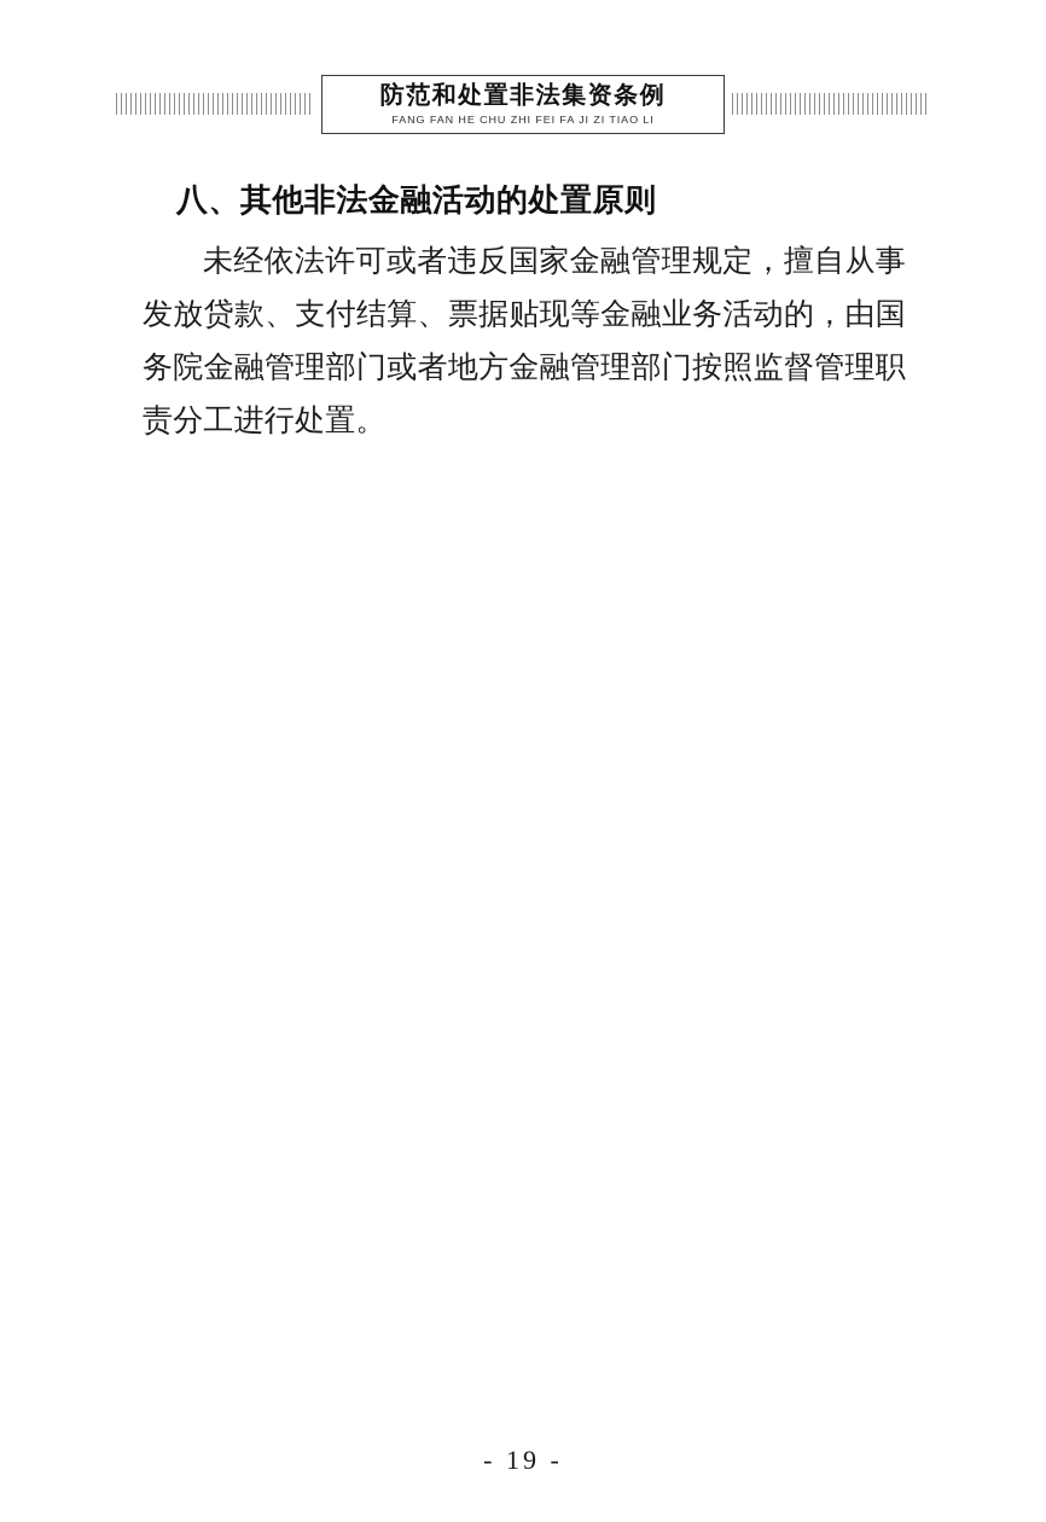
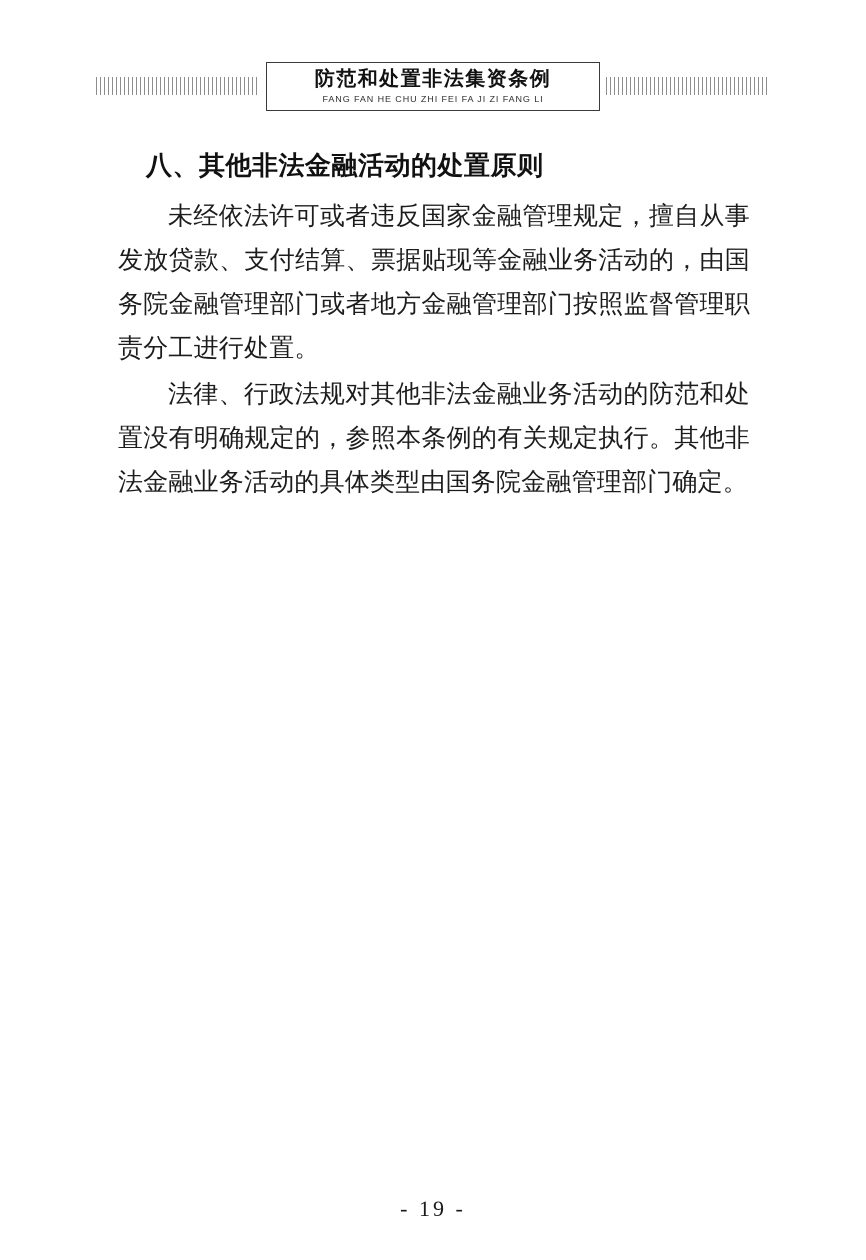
  防范和处置非法集资条例
- FANG FAN HE CHU ZHI FEI FA JI ZI TIAO LI
+ FANG FAN HE CHU ZHI FEI FA JI ZI FANG LI
  八、其他非法金融活动的处置原则
  未经依法许可或者违反国家金融管理规定，擅自从事发放贷款、支付结算、票据贴现等金融业务活动的，由国务院金融管理部门或者地方金融管理部门按照监督管理职责分工进行处置。
+ 法律、行政法规对其他非法金融业务活动的防范和处置没有明确规定的，参照本条例的有关规定执行。其他非法金融业务活动的具体类型由国务院金融管理部门确定。
  - 19 -
